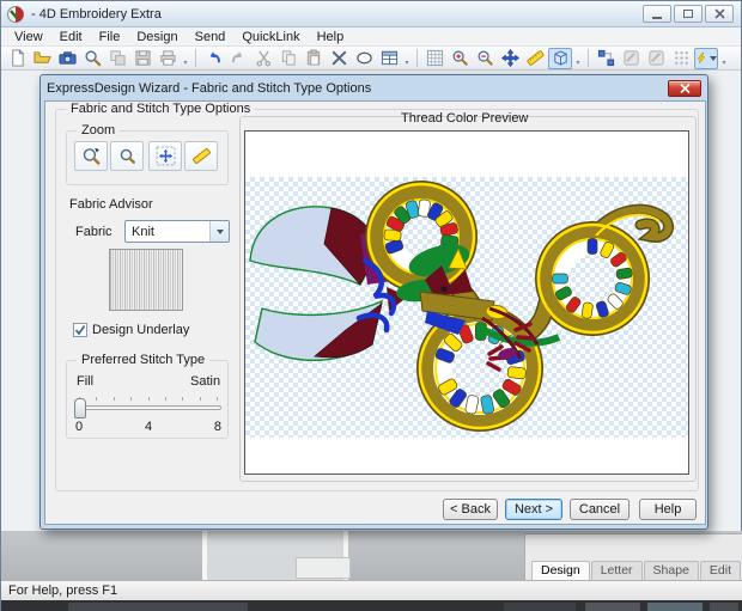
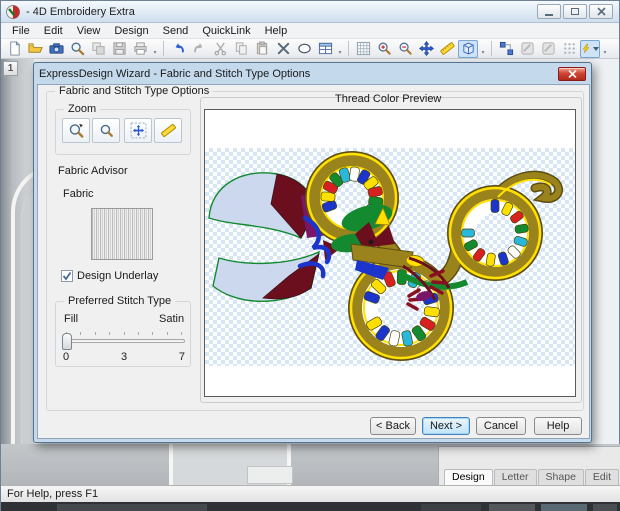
  - 4D Embroidery Extra
- View
+ File
  Edit
- File
+ View
  Design
  Send
  QuickLink
  Help
+ 1
  Design
  Letter
  Shape
  Edit
  For Help, press F1
  ExpressDesign Wizard - Fabric and Stitch Type Options
  Fabric and Stitch Type Options
  Zoom
  Fabric Advisor
  Fabric
- Knit
  Design Underlay
  Preferred Stitch Type
  Fill
  Satin
  0
- 4
+ 3
- 8
+ 7
  Thread Color Preview
  < Back
  Next >
  Cancel
  Help
